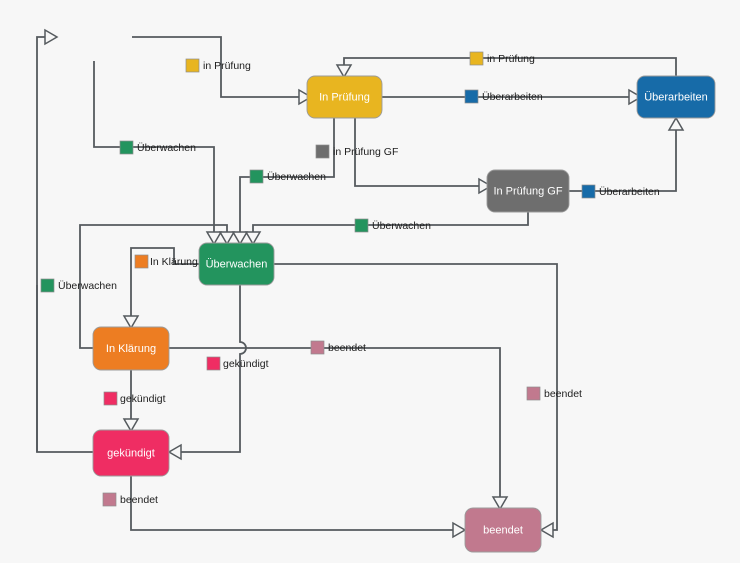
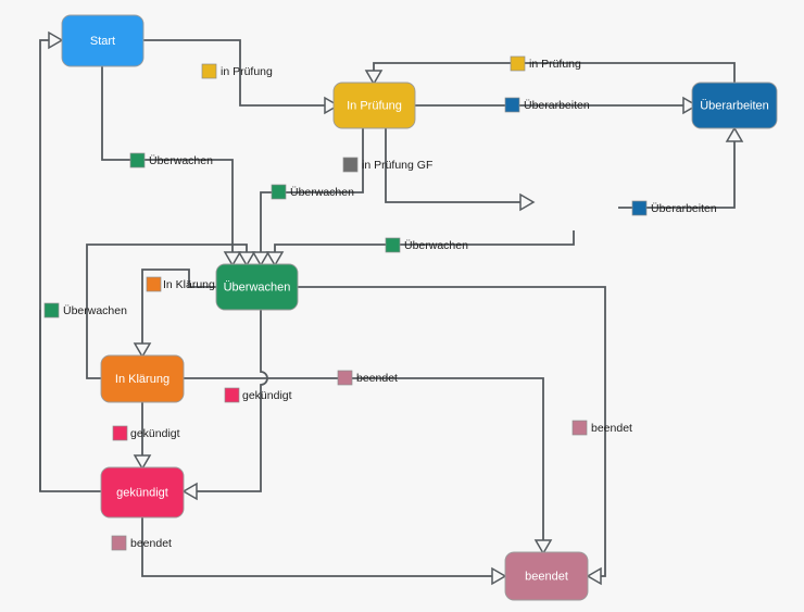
+ Start
  In Prüfung
  Überarbeiten
- In Prüfung GF
  Überwachen
  In Klärung
  gekündigt
  beendet
  in Prüfung
  in Prüfung
  Überarbeiten
  in Prüfung GF
  Überarbeiten
  Überwachen
  Überwachen
  Überwachen
  Überwachen
  In Klärung
  gekündigt
  gekündigt
  beendet
  beendet
  beendet
